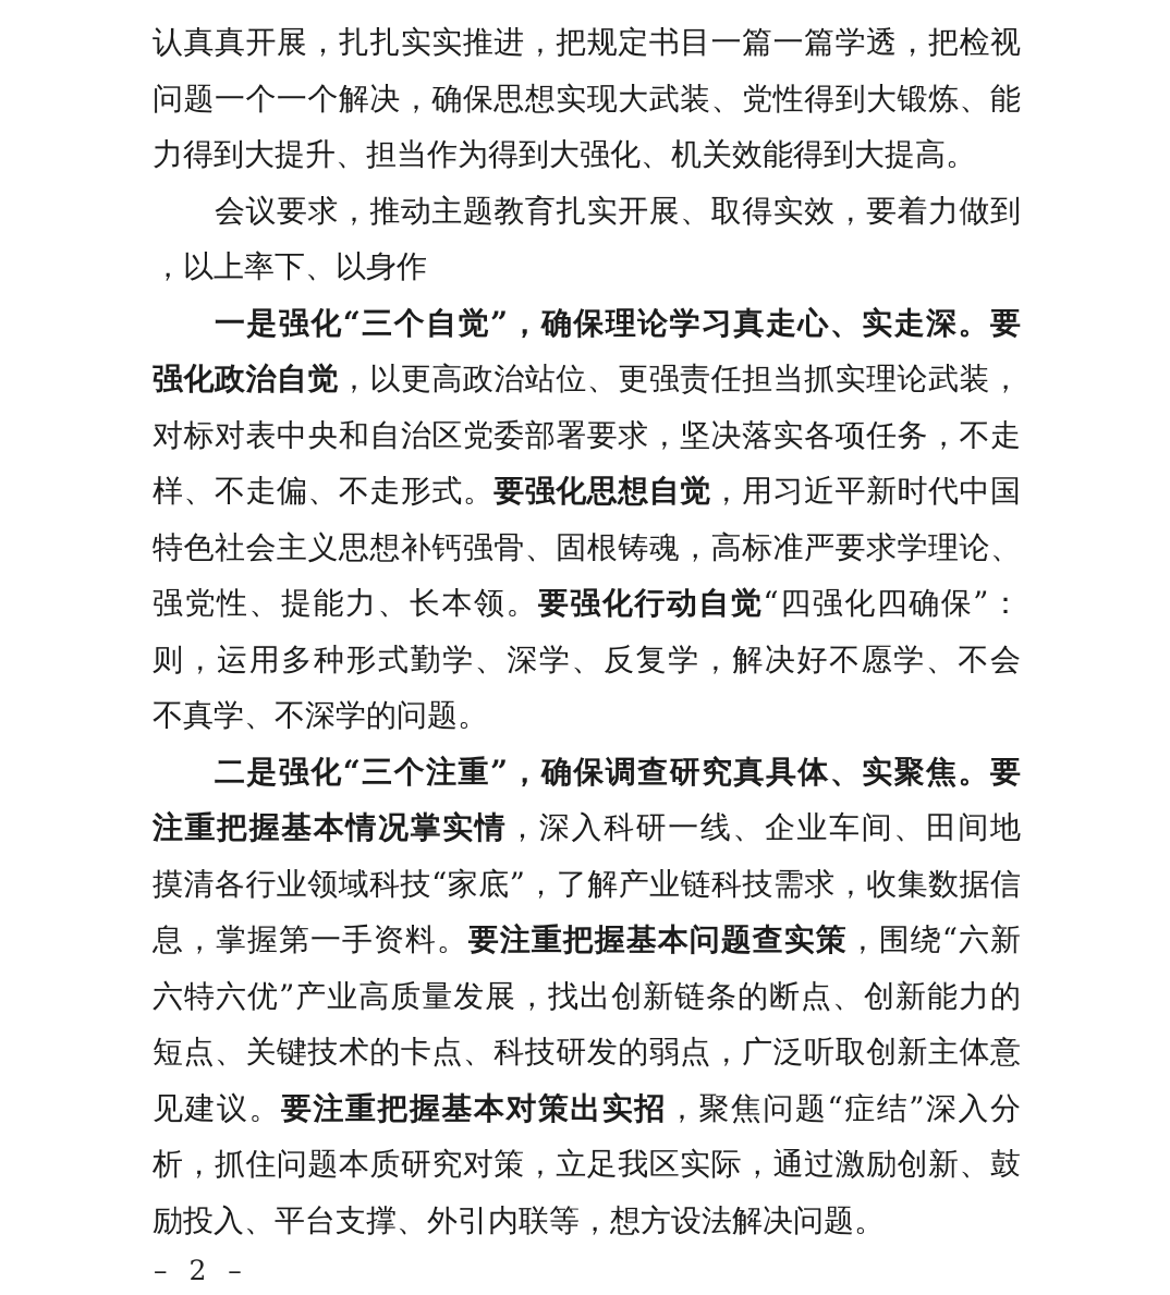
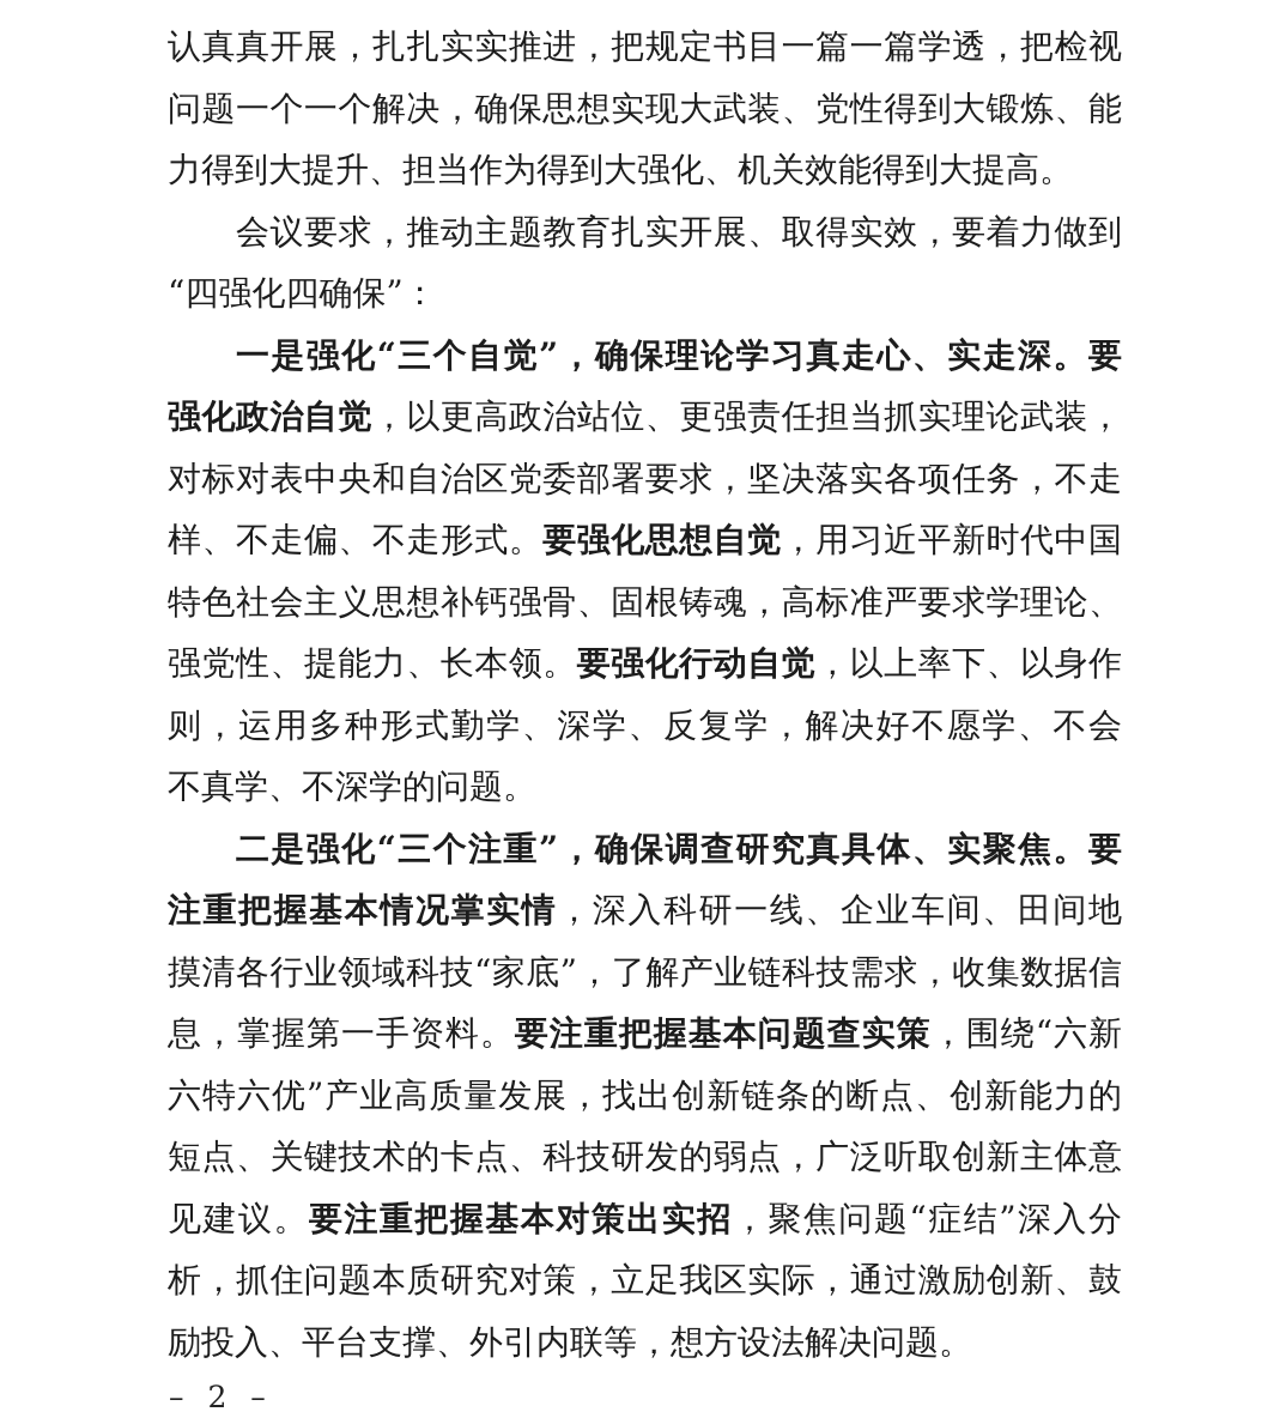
  认真真开展，扎扎实实推进，把规定书目一篇一篇学透，把检视
  问题一个一个解决，确保思想实现大武装、党性得到大锻炼、能
  力得到大提升、担当作为得到大强化、机关效能得到大提高。
  会议要求，推动主题教育扎实开展、取得实效，要着力做到
- ，以上率下、以身作
+ “四强化四确保”：
  一是强化“三个自觉”，确保理论学习真走心、实走深。要
  强化政治自觉，以更高政治站位、更强责任担当抓实理论武装，
  对标对表中央和自治区党委部署要求，坚决落实各项任务，不走
  样、不走偏、不走形式。要强化思想自觉，用习近平新时代中国
  特色社会主义思想补钙强骨、固根铸魂，高标准严要求学理论、
- 强党性、提能力、长本领。要强化行动自觉“四强化四确保”：
+ 强党性、提能力、长本领。要强化行动自觉，以上率下、以身作
  则，运用多种形式勤学、深学、反复学，解决好不愿学、不会
  不真学、不深学的问题。
  二是强化“三个注重”，确保调查研究真具体、实聚焦。要
  注重把握基本情况掌实情，深入科研一线、企业车间、田间地
  摸清各行业领域科技“家底”，了解产业链科技需求，收集数据信
  息，掌握第一手资料。要注重把握基本问题查实策，围绕“六新
  六特六优”产业高质量发展，找出创新链条的断点、创新能力的
  短点、关键技术的卡点、科技研发的弱点，广泛听取创新主体意
  见建议。要注重把握基本对策出实招，聚焦问题“症结”深入分
  析，抓住问题本质研究对策，立足我区实际，通过激励创新、鼓
  励投入、平台支撑、外引内联等，想方设法解决问题。
  – 2 –
